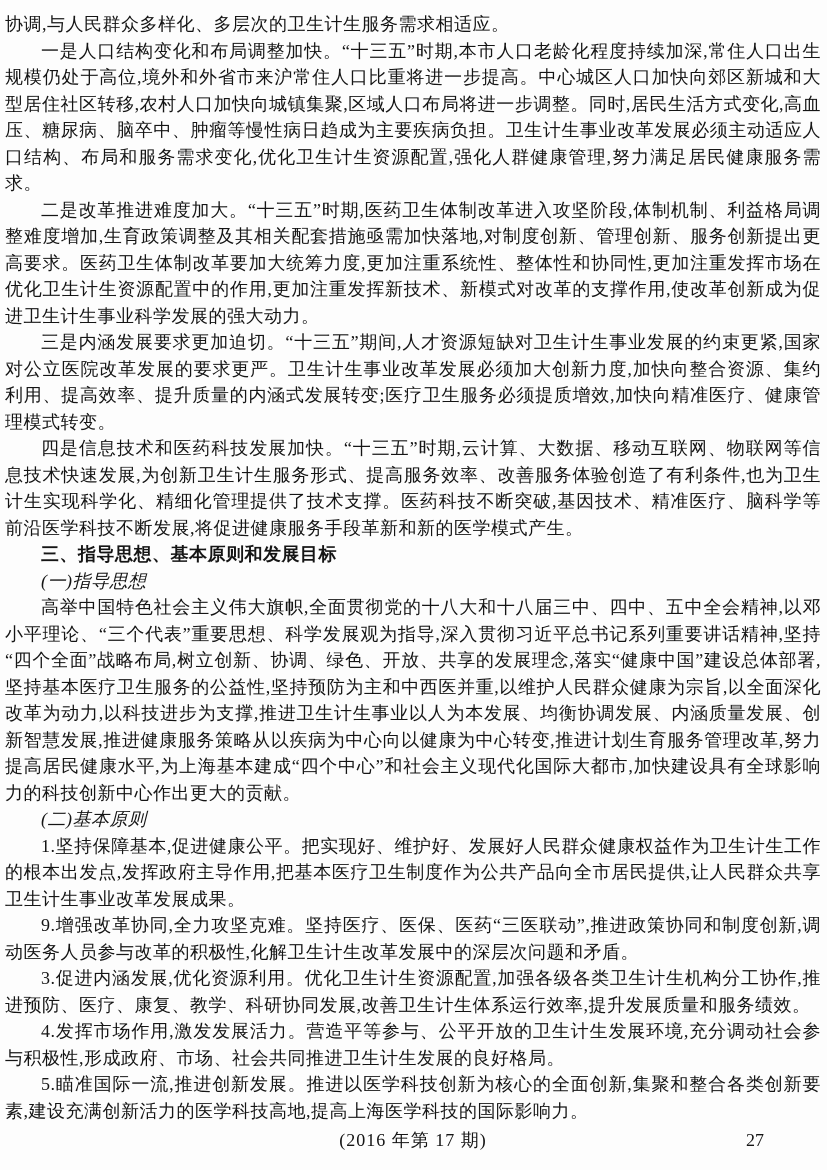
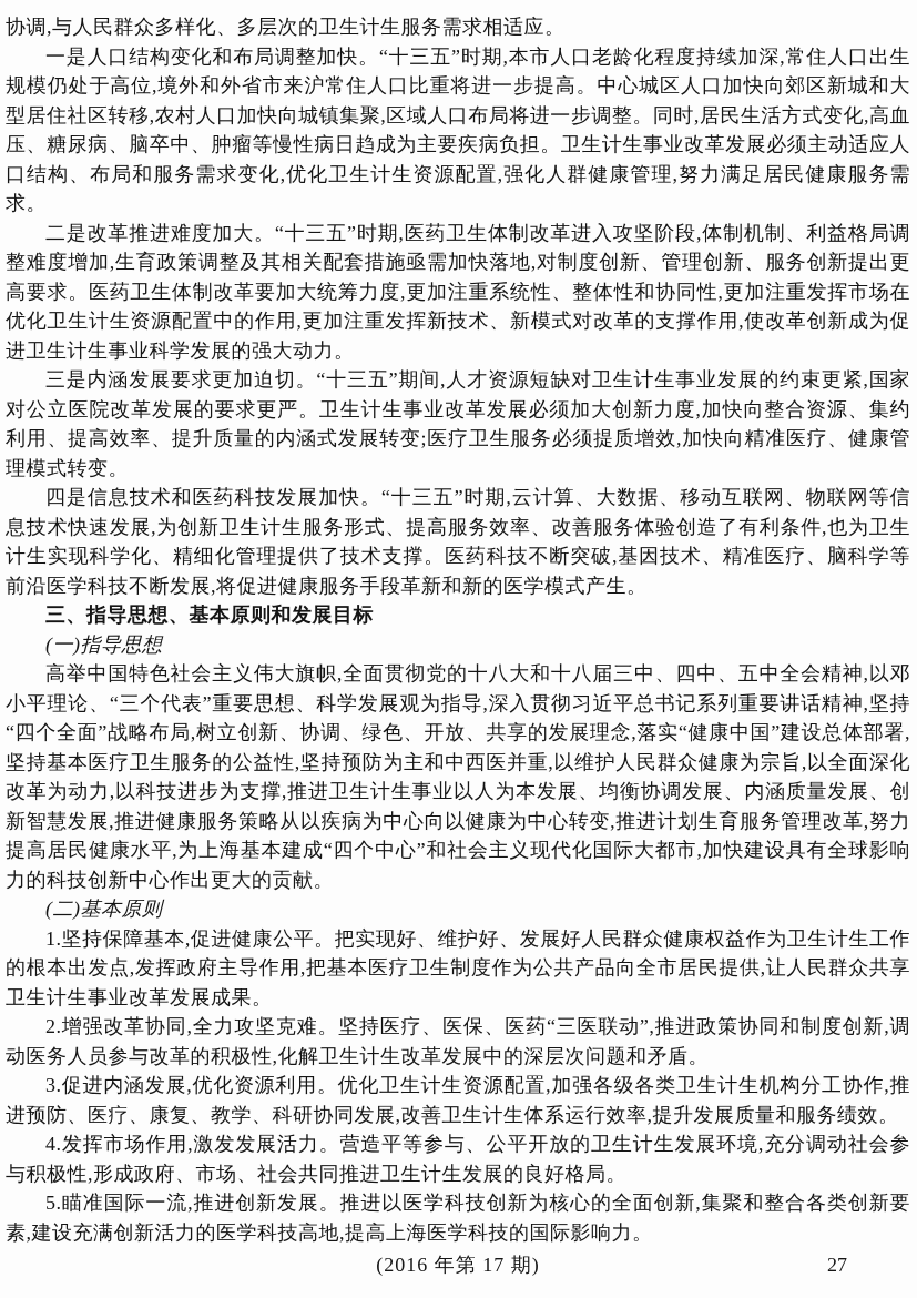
  协调,与人民群众多样化、多层次的卫生计生服务需求相适应。
  一是人口结构变化和布局调整加快。“十三五”时期,本市人口老龄化程度持续加深,常住人口出生规模仍处于高位,境外和外省市来沪常住人口比重将进一步提高。中心城区人口加快向郊区新城和大型居住社区转移,农村人口加快向城镇集聚,区域人口布局将进一步调整。同时,居民生活方式变化,高血压、糖尿病、脑卒中、肿瘤等慢性病日趋成为主要疾病负担。卫生计生事业改革发展必须主动适应人口结构、布局和服务需求变化,优化卫生计生资源配置,强化人群健康管理,努力满足居民健康服务需求。
  二是改革推进难度加大。“十三五”时期,医药卫生体制改革进入攻坚阶段,体制机制、利益格局调整难度增加,生育政策调整及其相关配套措施亟需加快落地,对制度创新、管理创新、服务创新提出更高要求。医药卫生体制改革要加大统筹力度,更加注重系统性、整体性和协同性,更加注重发挥市场在优化卫生计生资源配置中的作用,更加注重发挥新技术、新模式对改革的支撑作用,使改革创新成为促进卫生计生事业科学发展的强大动力。
  三是内涵发展要求更加迫切。“十三五”期间,人才资源短缺对卫生计生事业发展的约束更紧,国家对公立医院改革发展的要求更严。卫生计生事业改革发展必须加大创新力度,加快向整合资源、集约利用、提高效率、提升质量的内涵式发展转变;医疗卫生服务必须提质增效,加快向精准医疗、健康管理模式转变。
  四是信息技术和医药科技发展加快。“十三五”时期,云计算、大数据、移动互联网、物联网等信息技术快速发展,为创新卫生计生服务形式、提高服务效率、改善服务体验创造了有利条件,也为卫生计生实现科学化、精细化管理提供了技术支撑。医药科技不断突破,基因技术、精准医疗、脑科学等前沿医学科技不断发展,将促进健康服务手段革新和新的医学模式产生。
  三、指导思想、基本原则和发展目标
  (一)指导思想
  高举中国特色社会主义伟大旗帜,全面贯彻党的十八大和十八届三中、四中、五中全会精神,以邓小平理论、“三个代表”重要思想、科学发展观为指导,深入贯彻习近平总书记系列重要讲话精神,坚持“四个全面”战略布局,树立创新、协调、绿色、开放、共享的发展理念,落实“健康中国”建设总体部署,坚持基本医疗卫生服务的公益性,坚持预防为主和中西医并重,以维护人民群众健康为宗旨,以全面深化改革为动力,以科技进步为支撑,推进卫生计生事业以人为本发展、均衡协调发展、内涵质量发展、创新智慧发展,推进健康服务策略从以疾病为中心向以健康为中心转变,推进计划生育服务管理改革,努力提高居民健康水平,为上海基本建成“四个中心”和社会主义现代化国际大都市,加快建设具有全球影响力的科技创新中心作出更大的贡献。
  (二)基本原则
  1.坚持保障基本,促进健康公平。把实现好、维护好、发展好人民群众健康权益作为卫生计生工作的根本出发点,发挥政府主导作用,把基本医疗卫生制度作为公共产品向全市居民提供,让人民群众共享卫生计生事业改革发展成果。
- 9.增强改革协同,全力攻坚克难。坚持医疗、医保、医药“三医联动”,推进政策协同和制度创新,调动医务人员参与改革的积极性,化解卫生计生改革发展中的深层次问题和矛盾。
+ 2.增强改革协同,全力攻坚克难。坚持医疗、医保、医药“三医联动”,推进政策协同和制度创新,调动医务人员参与改革的积极性,化解卫生计生改革发展中的深层次问题和矛盾。
  3.促进内涵发展,优化资源利用。优化卫生计生资源配置,加强各级各类卫生计生机构分工协作,推进预防、医疗、康复、教学、科研协同发展,改善卫生计生体系运行效率,提升发展质量和服务绩效。
  4.发挥市场作用,激发发展活力。营造平等参与、公平开放的卫生计生发展环境,充分调动社会参与积极性,形成政府、市场、社会共同推进卫生计生发展的良好格局。
  5.瞄准国际一流,推进创新发展。推进以医学科技创新为核心的全面创新,集聚和整合各类创新要素,建设充满创新活力的医学科技高地,提高上海医学科技的国际影响力。
  (2016 年第 17 期)
  27
